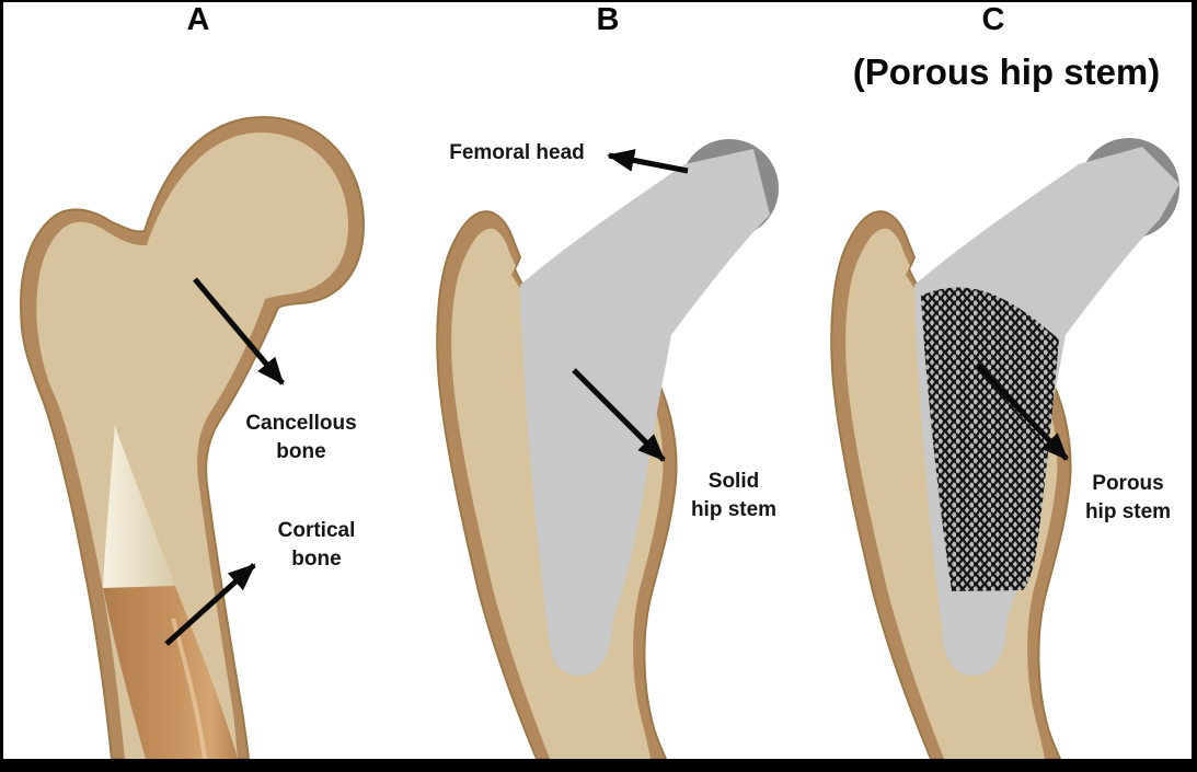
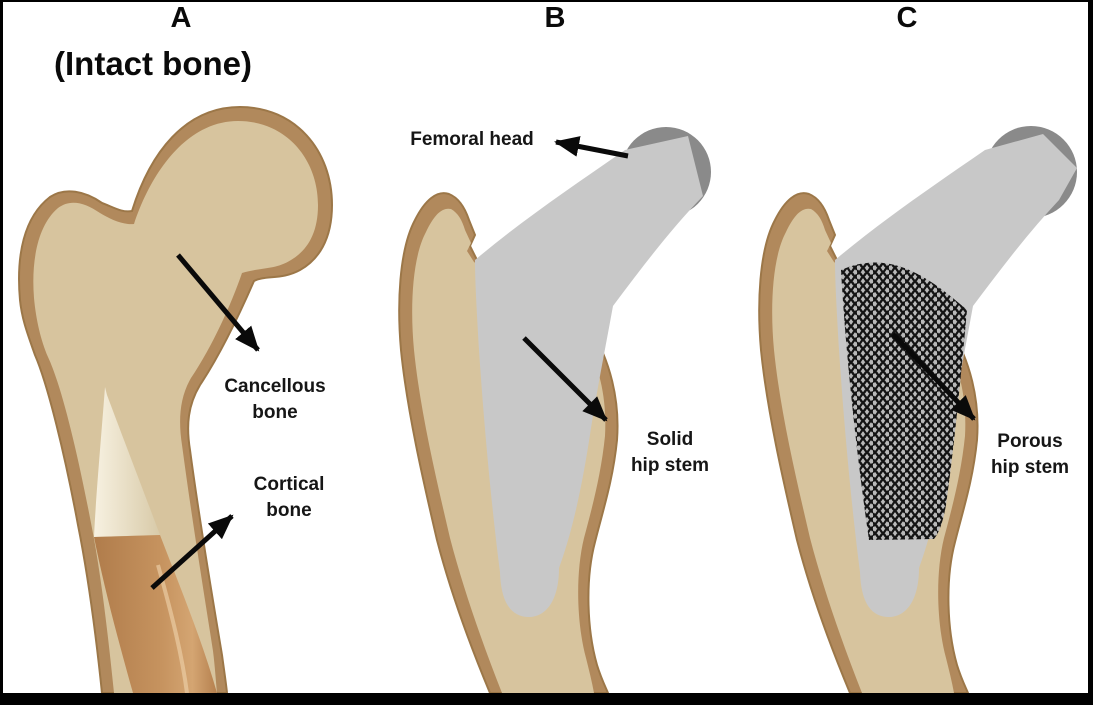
  A
+ (Intact bone)
  B
  C
- (Porous hip stem)
  Cancellous
  bone
  Cortical
  bone
  Femoral head
  Solid
  hip stem
  Porous
  hip stem
